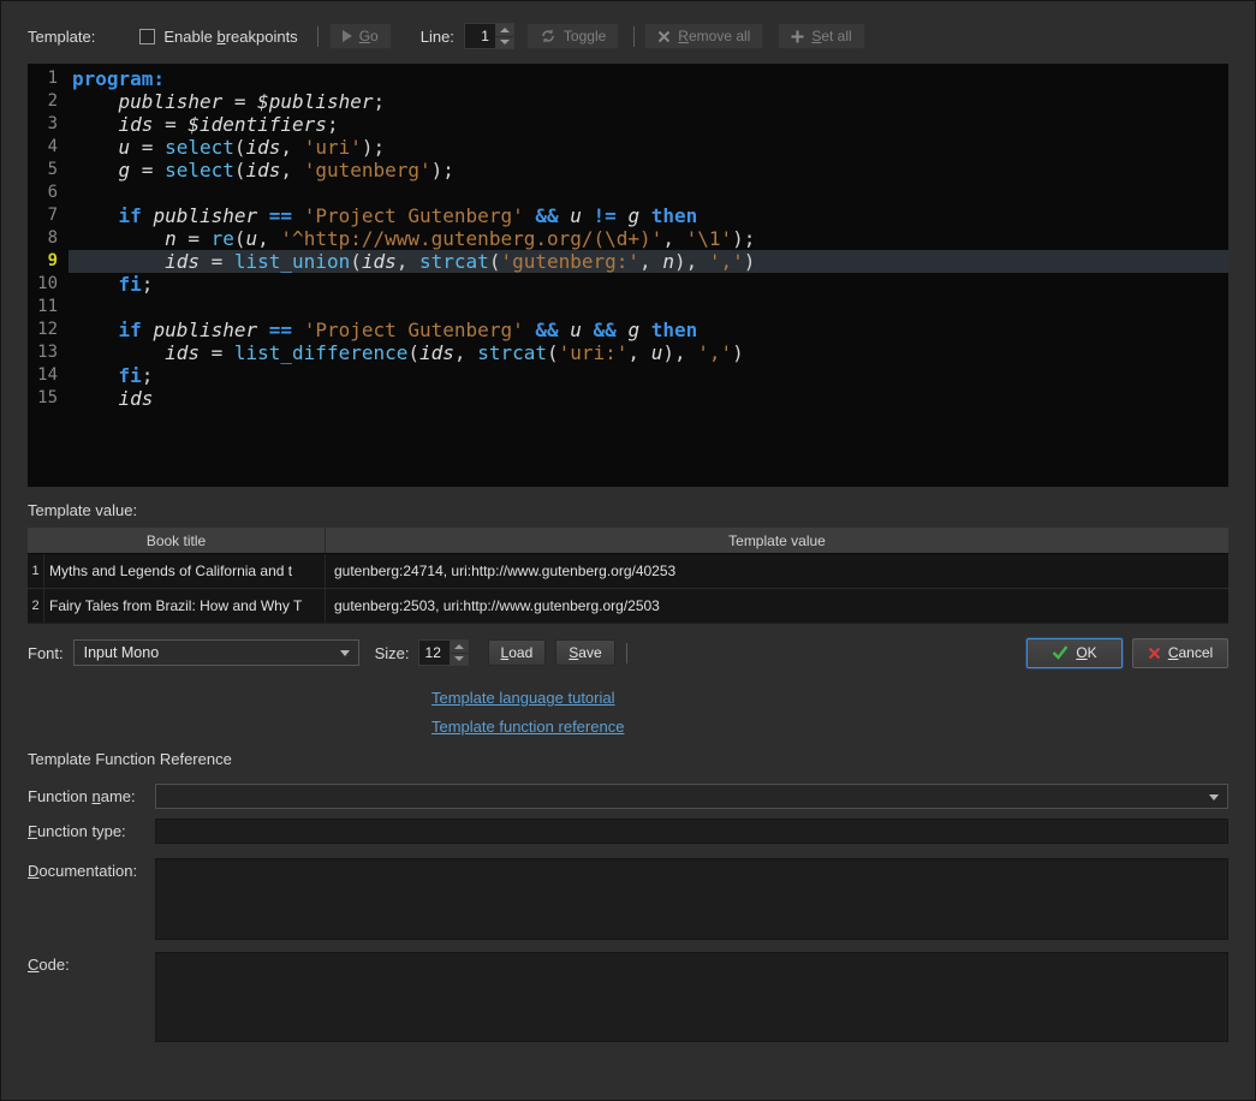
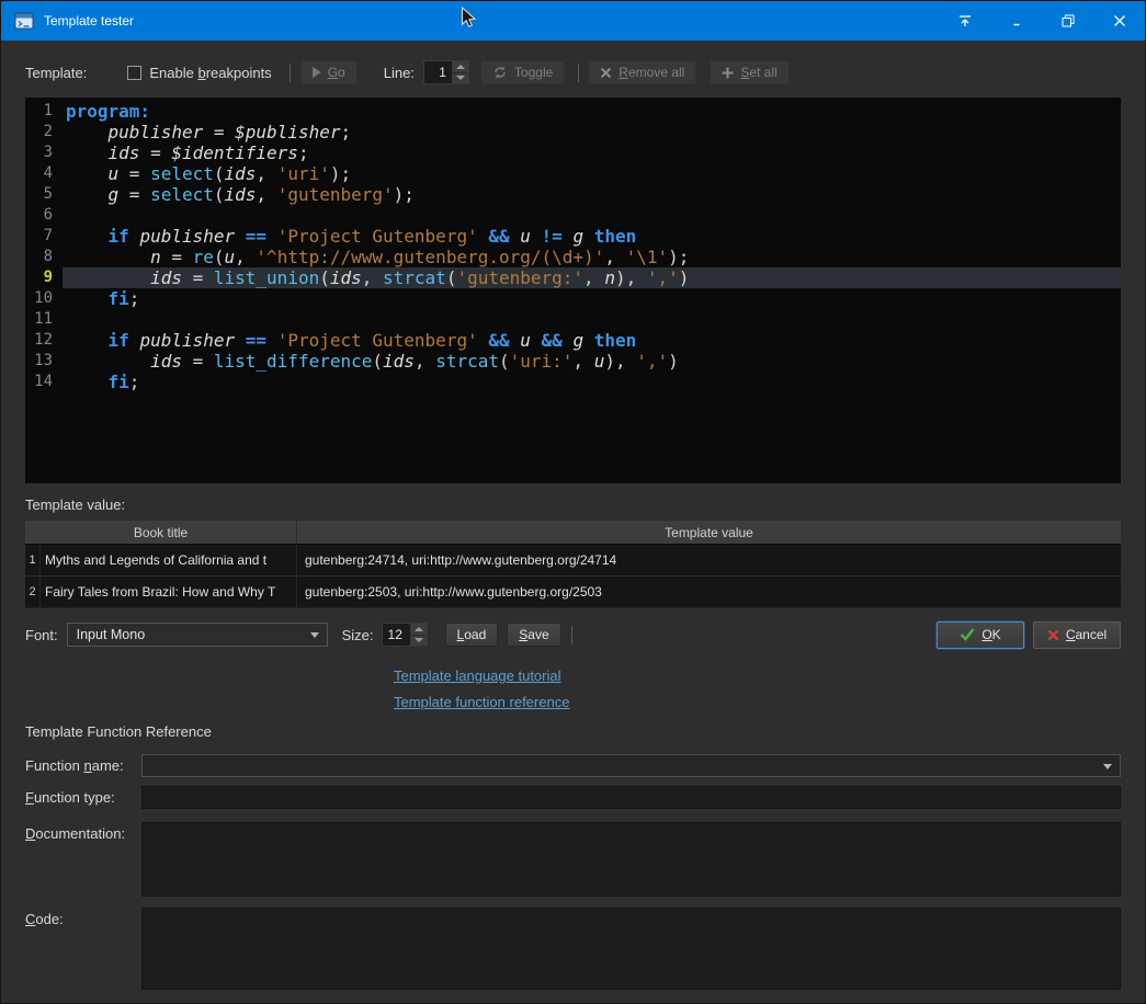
+ Template tester
  Template:
  Enable breakpoints
  Go
  Line:
  1
  Toggle
  Remove all
  Set all
  1
  program:
  2
  publisher = $publisher;
  3
  ids = $identifiers;
  4
  u = select(ids, 'uri');
  5
  g = select(ids, 'gutenberg');
  6
  7
  if publisher == 'Project Gutenberg' && u != g then
  8
  n = re(u, '^http://www.gutenberg.org/(\d+)', '\1');
  9
  ids = list_union(ids, strcat('gutenberg:', n), ',')
  10
  fi;
  11
  12
  if publisher == 'Project Gutenberg' && u && g then
  13
  ids = list_difference(ids, strcat('uri:', u), ',')
  14
  fi;
- 15
- ids
  Template value:
  Book title
  Template value
  1
  Myths and Legends of California and t
- gutenberg:24714, uri:http://www.gutenberg.org/40253
+ gutenberg:24714, uri:http://www.gutenberg.org/24714
  2
  Fairy Tales from Brazil: How and Why T
  gutenberg:2503, uri:http://www.gutenberg.org/2503
  Font:
  Input Mono
  Size:
  12
  Load
  Save
  OK
  Cancel
  Template language tutorial
  Template function reference
  Template Function Reference
  Function name:
  Function type:
  Documentation:
  Code:
